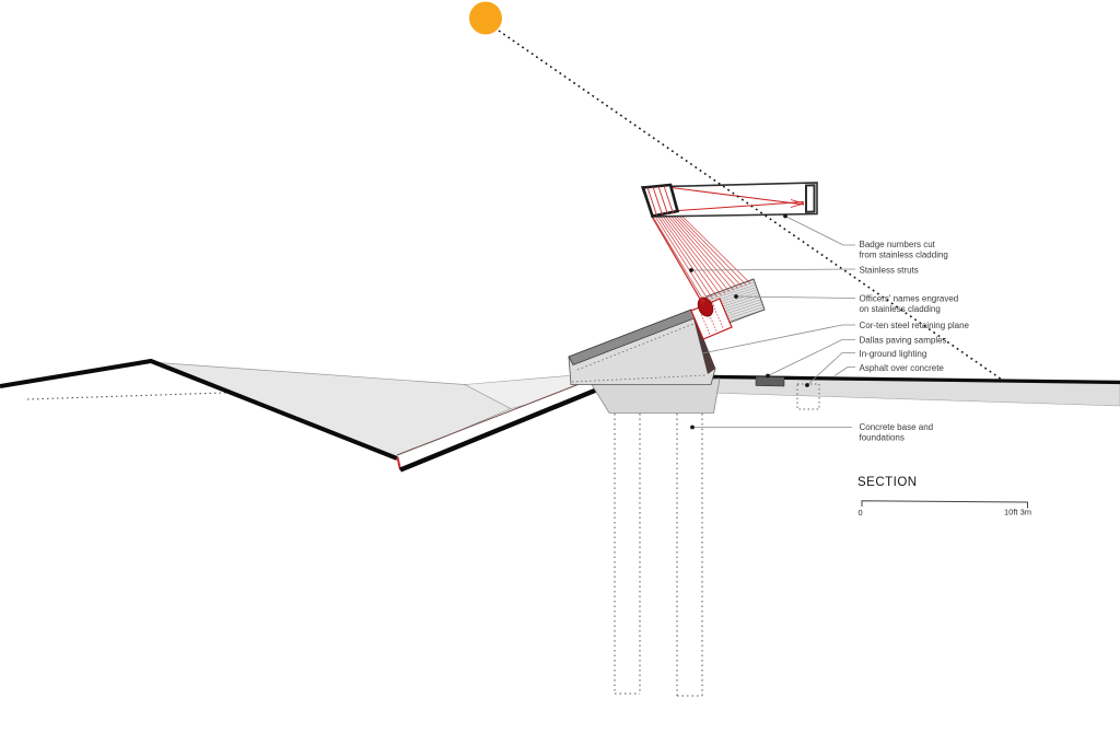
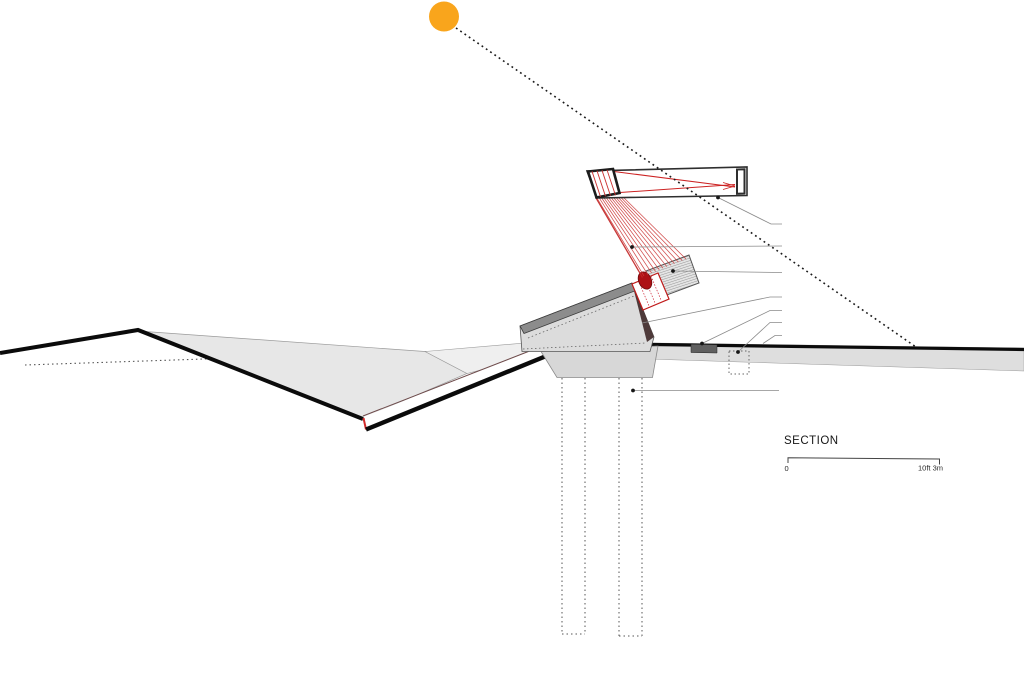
- Badge numbers cut
- from stainless cladding
- Stainless struts
- Officers' names engraved
- on stainless cladding
- Cor-ten steel retaining plane
- Dallas paving samples
- In-ground lighting
- Asphalt over concrete
- Concrete base and
- foundations
  SECTION
  0
  10ft 3m
